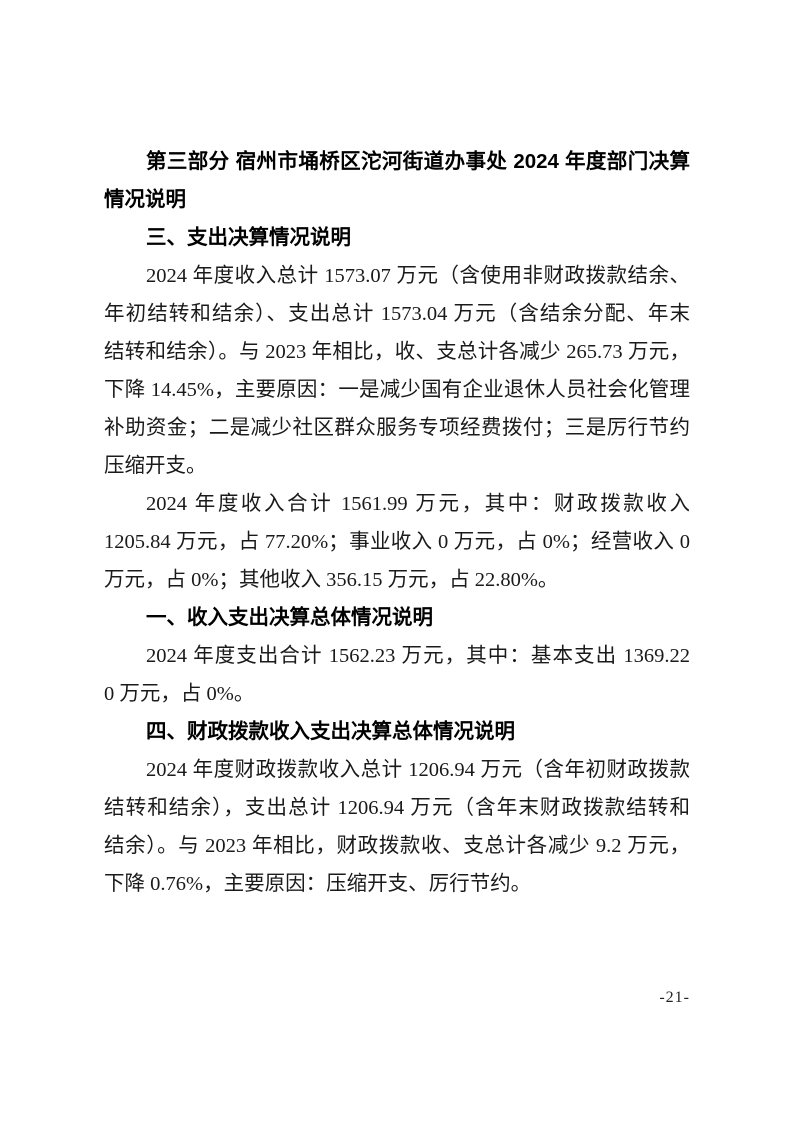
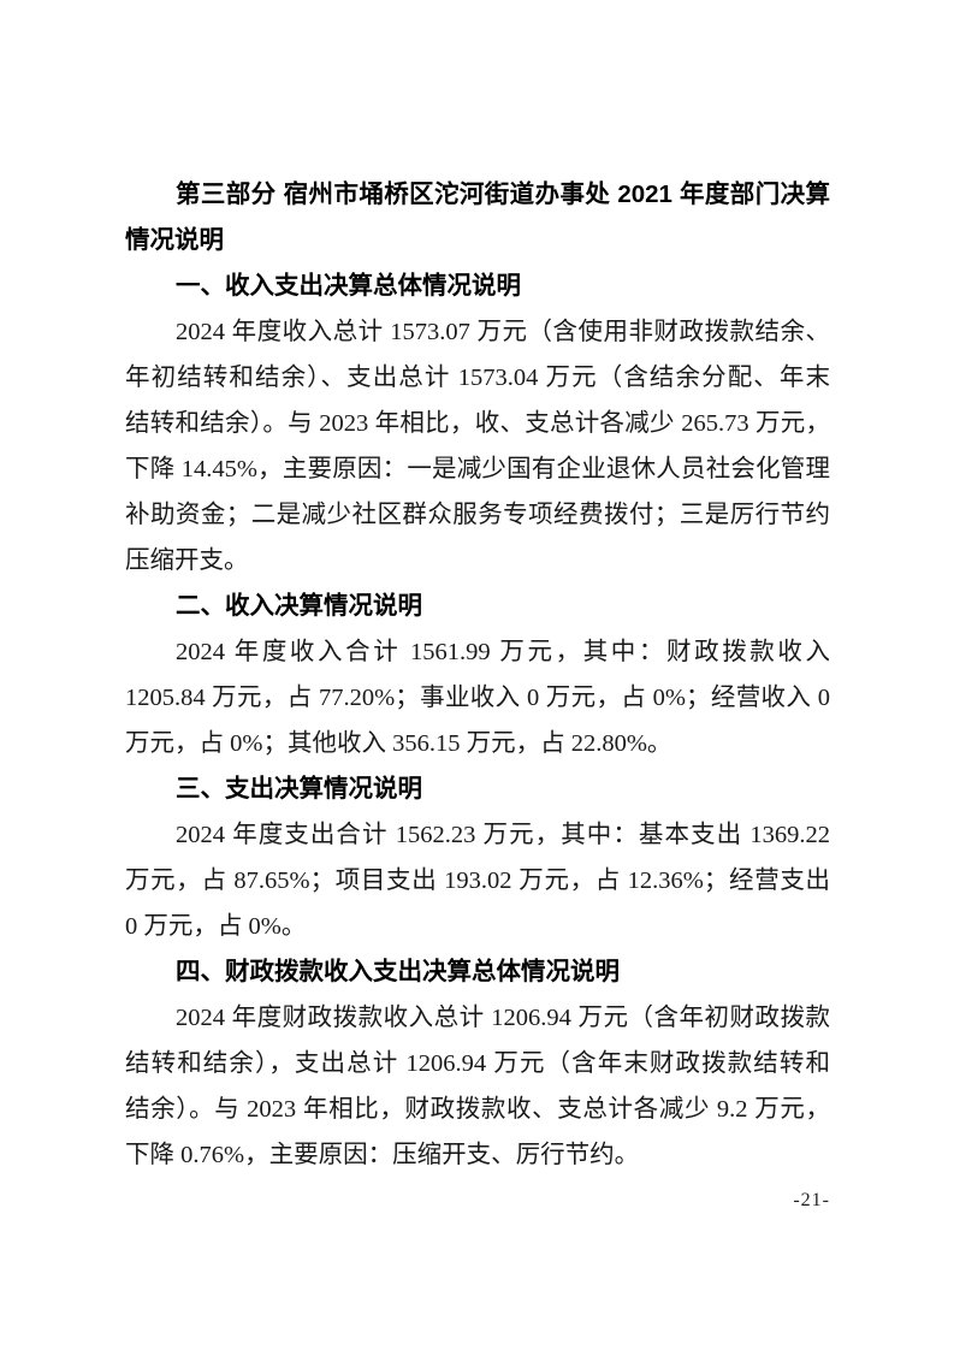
- 第三部分 宿州市埇桥区沱河街道办事处 2024 年度部门决算
+ 第三部分 宿州市埇桥区沱河街道办事处 2021 年度部门决算
  情况说明
- 三、支出决算情况说明
+ 一、收入支出决算总体情况说明
  2024 年度收入总计 1573.07 万元（含使用非财政拨款结余、
  年初结转和结余）、支出总计 1573.04 万元（含结余分配、年末
  结转和结余）。与 2023 年相比，收、支总计各减少 265.73 万元，
  下降 14.45%，主要原因：一是减少国有企业退休人员社会化管理
  补助资金；二是减少社区群众服务专项经费拨付；三是厉行节约
  压缩开支。
+ 二、收入决算情况说明
  2024 年度收入合计 1561.99 万元，其中：财政拨款收入
  1205.84 万元，占 77.20%；事业收入 0 万元，占 0%；经营收入 0
  万元，占 0%；其他收入 356.15 万元，占 22.80%。
- 一、收入支出决算总体情况说明
+ 三、支出决算情况说明
  2024 年度支出合计 1562.23 万元，其中：基本支出 1369.22
+ 万元，占 87.65%；项目支出 193.02 万元，占 12.36%；经营支出
  0 万元，占 0%。
  四、财政拨款收入支出决算总体情况说明
  2024 年度财政拨款收入总计 1206.94 万元（含年初财政拨款
  结转和结余），支出总计 1206.94 万元（含年末财政拨款结转和
  结余）。与 2023 年相比，财政拨款收、支总计各减少 9.2 万元，
  下降 0.76%，主要原因：压缩开支、厉行节约。
  -21-
